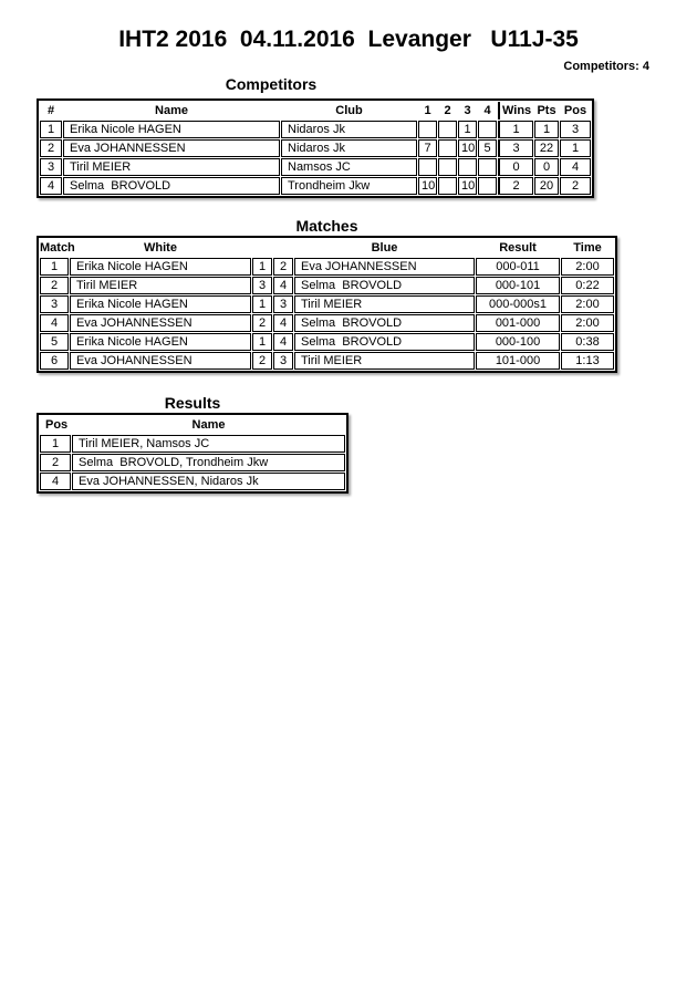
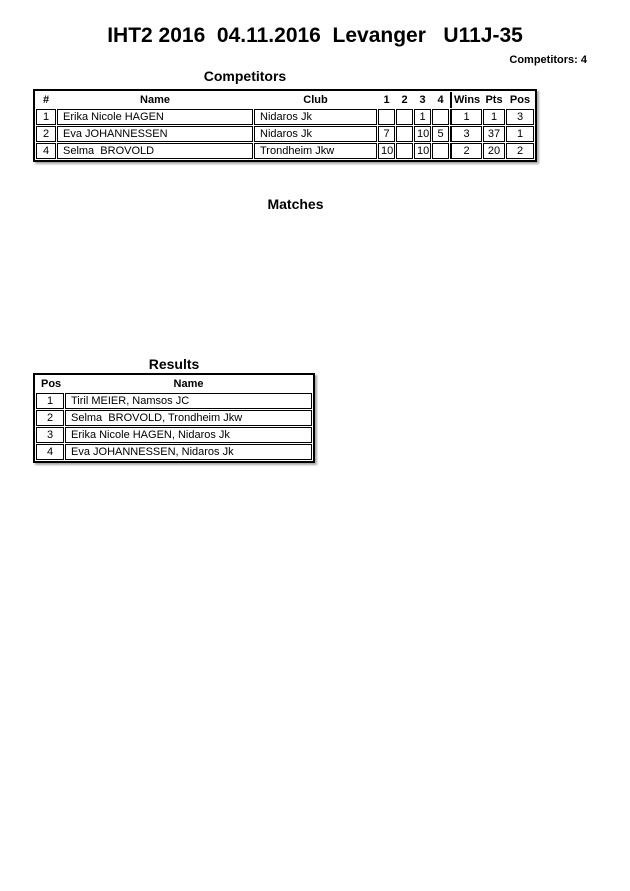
  IHT2 2016 04.11.2016 Levanger U11J-35
  Competitors: 4
  Competitors
  #	Name	Club	1	2	3	4	Wins	Pts	Pos
  1	Erika Nicole HAGEN	Nidaros Jk			1		1	1	3
- 2	Eva JOHANNESSEN	Nidaros Jk	7		10	5	3	22	1
+ 2	Eva JOHANNESSEN	Nidaros Jk	7		10	5	3	37	1
- 3	Tiril MEIER	Namsos JC					0	0	4
  4	Selma BROVOLD	Trondheim Jkw	10		10		2	20	2
  Matches
- Match	White			Blue	Result	Time
- 1	Erika Nicole HAGEN	1	2	Eva JOHANNESSEN	000-011	2:00
- 2	Tiril MEIER	3	4	Selma BROVOLD	000-101	0:22
- 3	Erika Nicole HAGEN	1	3	Tiril MEIER	000-000s1	2:00
- 4	Eva JOHANNESSEN	2	4	Selma BROVOLD	001-000	2:00
- 5	Erika Nicole HAGEN	1	4	Selma BROVOLD	000-100	0:38
- 6	Eva JOHANNESSEN	2	3	Tiril MEIER	101-000	1:13
  Results
  Pos	Name
  1	Tiril MEIER, Namsos JC
  2	Selma BROVOLD, Trondheim Jkw
+ 3	Erika Nicole HAGEN, Nidaros Jk
  4	Eva JOHANNESSEN, Nidaros Jk
